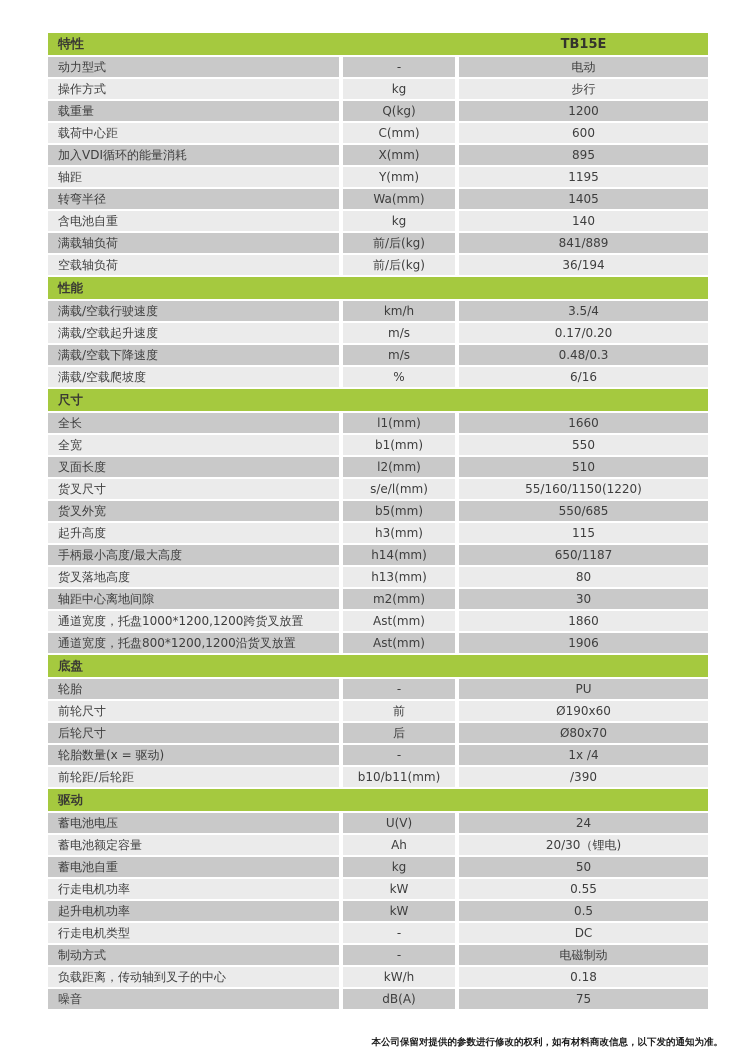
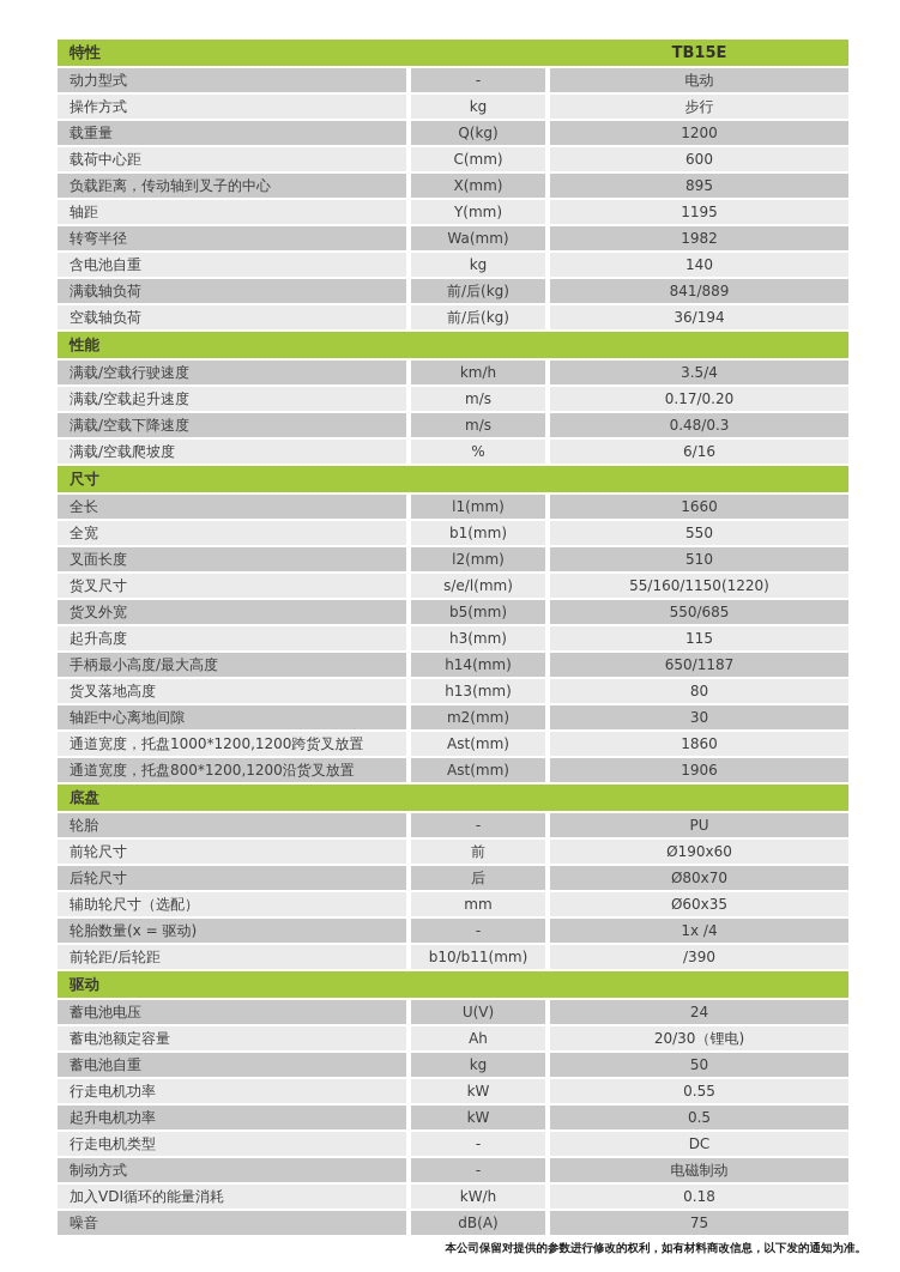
  特性
  TB15E
  动力型式
  -
  电动
  操作方式
  kg
  步行
  载重量
  Q(kg)
  1200
  载荷中心距
  C(mm)
  600
- 加入VDI循环的能量消耗
+ 负载距离，传动轴到叉子的中心
  X(mm)
  895
  轴距
  Y(mm)
  1195
  转弯半径
  Wa(mm)
- 1405
+ 1982
  含电池自重
  kg
  140
  满载轴负荷
  前/后(kg)
  841/889
  空载轴负荷
  前/后(kg)
  36/194
  性能
  满载/空载行驶速度
  km/h
  3.5/4
  满载/空载起升速度
  m/s
  0.17/0.20
  满载/空载下降速度
  m/s
  0.48/0.3
  满载/空载爬坡度
  %
  6/16
  尺寸
  全长
  l1(mm)
  1660
  全宽
  b1(mm)
  550
  叉面长度
  l2(mm)
  510
  货叉尺寸
  s/e/l(mm)
  55/160/1150(1220)
  货叉外宽
  b5(mm)
  550/685
  起升高度
  h3(mm)
  115
  手柄最小高度/最大高度
  h14(mm)
  650/1187
  货叉落地高度
  h13(mm)
  80
  轴距中心离地间隙
  m2(mm)
  30
  通道宽度，托盘1000*1200,1200跨货叉放置
  Ast(mm)
  1860
  通道宽度，托盘800*1200,1200沿货叉放置
  Ast(mm)
  1906
  底盘
  轮胎
  -
  PU
  前轮尺寸
  前
  Ø190x60
  后轮尺寸
  后
  Ø80x70
+ 辅助轮尺寸（选配）
+ mm
+ Ø60x35
  轮胎数量(x = 驱动)
  -
  1x /4
  前轮距/后轮距
  b10/b11(mm)
  /390
  驱动
  蓄电池电压
  U(V)
  24
  蓄电池额定容量
  Ah
  20/30（锂电)
  蓄电池自重
  kg
  50
  行走电机功率
  kW
  0.55
  起升电机功率
  kW
  0.5
  行走电机类型
  -
  DC
  制动方式
  -
  电磁制动
- 负载距离，传动轴到叉子的中心
+ 加入VDI循环的能量消耗
  kW/h
  0.18
  噪音
  dB(A)
  75
  本公司保留对提供的参数进行修改的权利，如有材料商改信息，以下发的通知为准。
